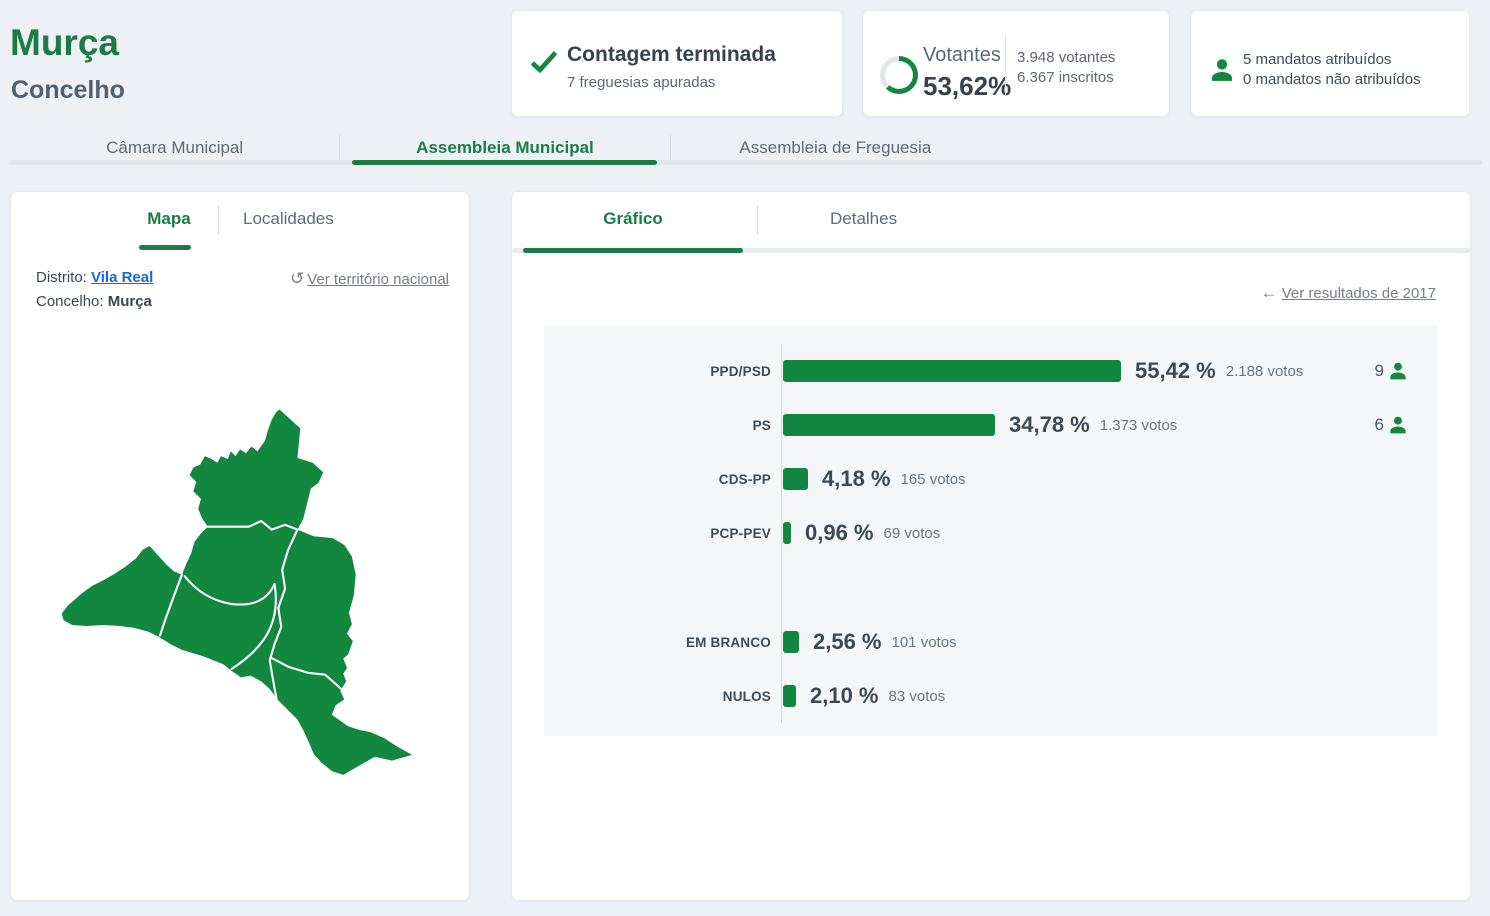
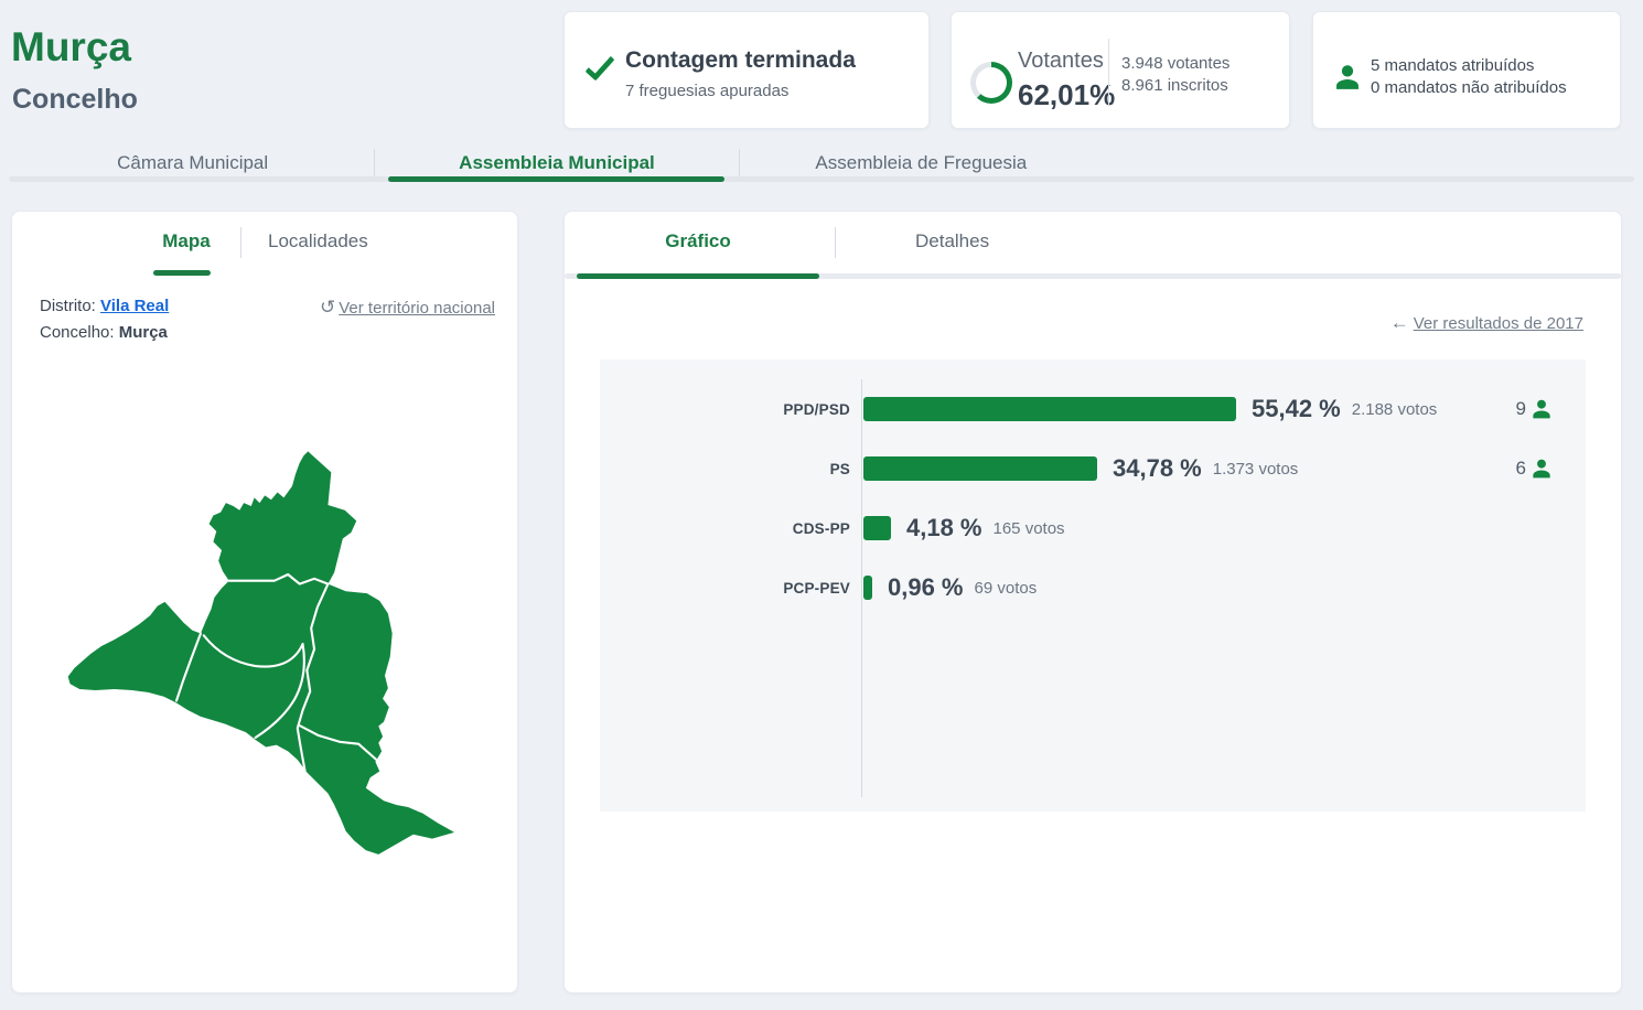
  Murça
  Concelho
  Contagem terminada
  7 freguesias apuradas
  Votantes
- 53,62%
+ 62,01%
  3.948 votantes
- 6.367 inscritos
+ 8.961 inscritos
  5 mandatos atribuídos
  0 mandatos não atribuídos
  Câmara Municipal
  Assembleia Municipal
  Assembleia de Freguesia
  Mapa
  Localidades
  Distrito: Vila Real
  ↺ Ver território nacional
  Concelho: Murça
  Gráfico
  Detalhes
  ← Ver resultados de 2017
  PPD/PSD
  55,42 %
  2.188 votos
  9
  PS
  34,78 %
  1.373 votos
  6
  CDS-PP
  4,18 %
  165 votos
  PCP-PEV
  0,96 %
  69 votos
- EM BRANCO
- 2,56 %
- 101 votos
- NULOS
- 2,10 %
- 83 votos
